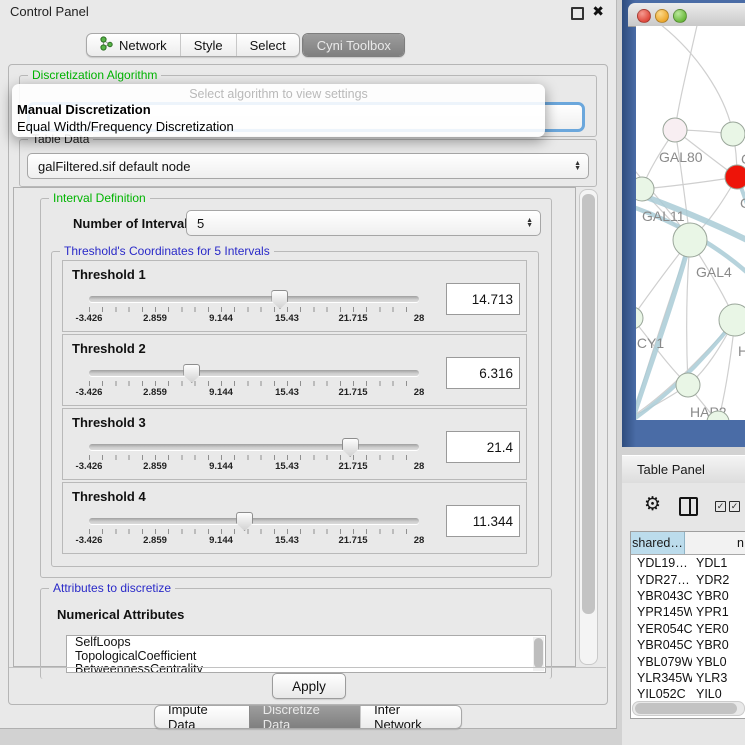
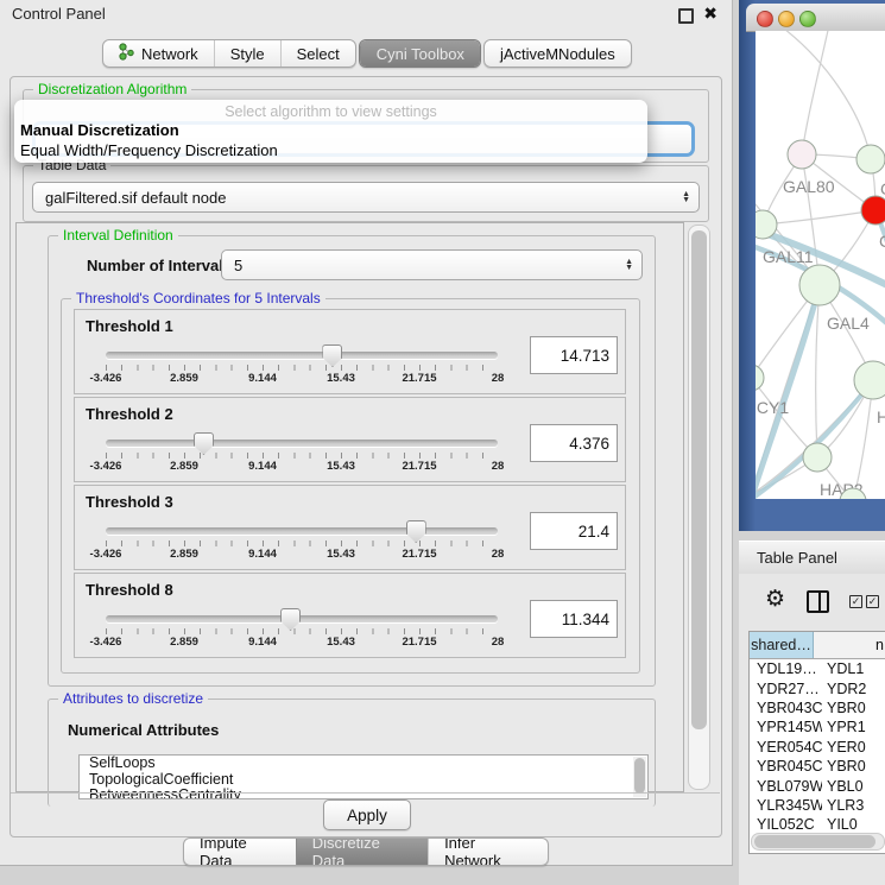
  Control Panel
  ✖
  Network
  Style
  Select
  Cyni Toolbox
+ jActiveMNodules
  Discretization Algorithm
  Table Data
  galFiltered.sif default node
  Interval Definition
  Number of Interva
  5
  Threshold's Coordinates for 5 Intervals
  Threshold 1
  -3.426
  2.859
  9.144
  15.43
  21.715
  28
  14.713
  Threshold 2
  -3.426
  2.859
  9.144
  15.43
  21.715
  28
- 6.316
+ 4.376
  Threshold 3
  -3.426
  2.859
  9.144
  15.43
  21.715
  28
  21.4
- Threshold 4
+ Threshold 8
  -3.426
  2.859
  9.144
  15.43
  21.715
  28
  11.344
  Attributes to discretize
  Numerical Attributes
  SelfLoops
  TopologicalCoefficient
  BetweennessCentrality
  Apply
  Impute Data
  Discretize Data
  Infer Network
  Select algorithm to view settings
  Manual Discretization
  Equal Width/Frequency Discretization
  GAL80
  GAL11
  GAL4
  CY1
  H
  Table Panel
  ⚙
  ✓
  ✓
  shared…
  n
  YDL19…
  YDL1
  YDR27…
  YDR2
  YBR043C
  YBR0
  YPR145W
  YPR1
  YER054C
  YER0
  YBR045C
  YBR0
  YBL079W
  YBL0
  YLR345W
  YLR3
  YIL052C
  YIL0
